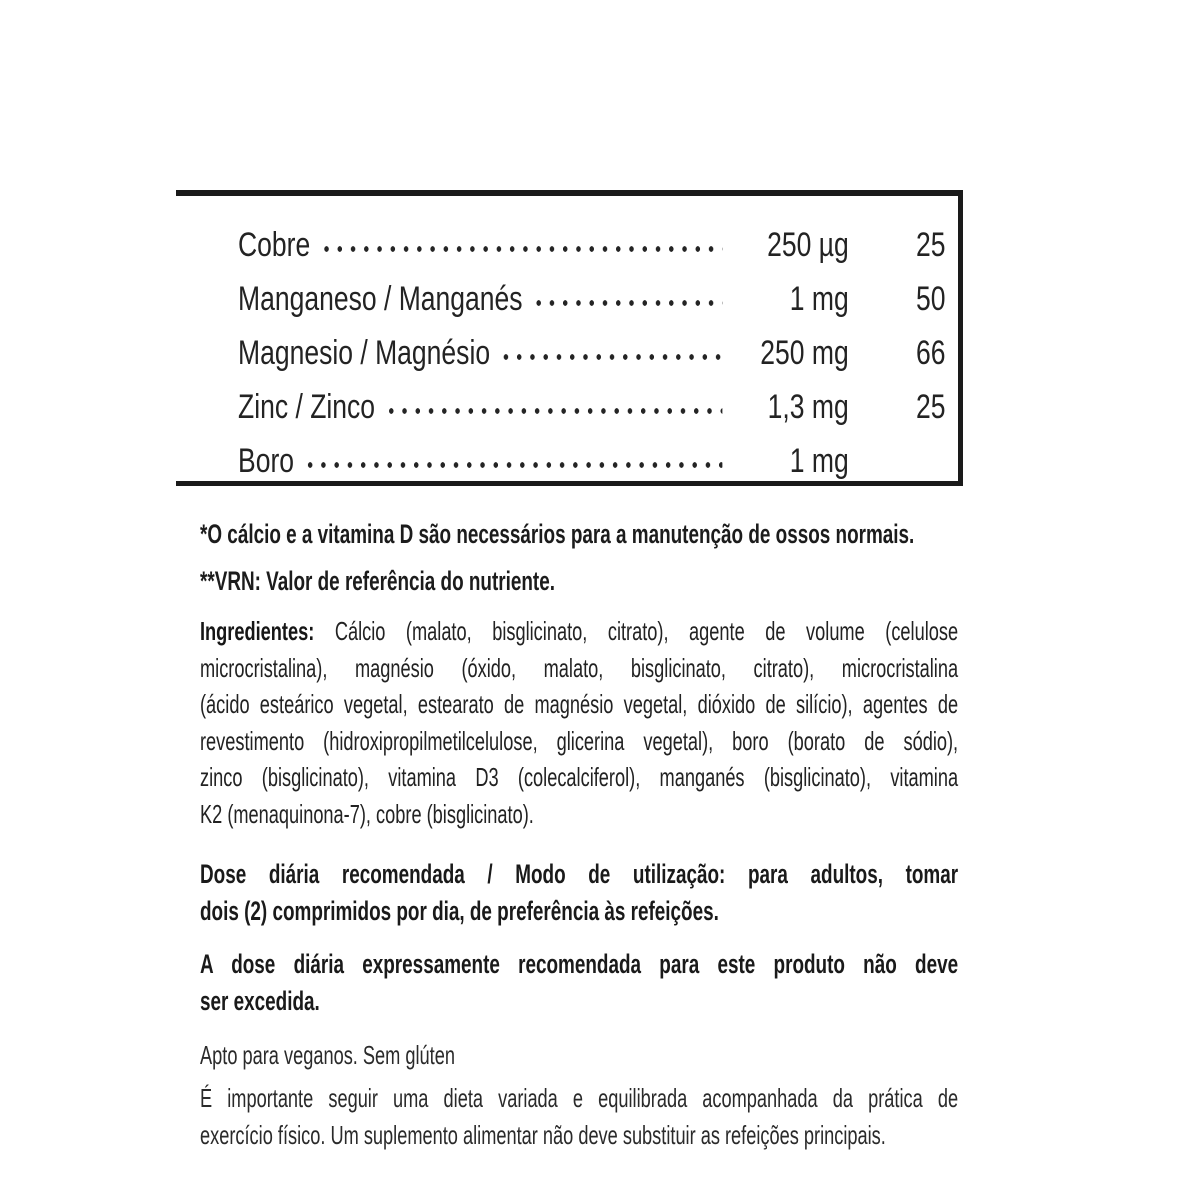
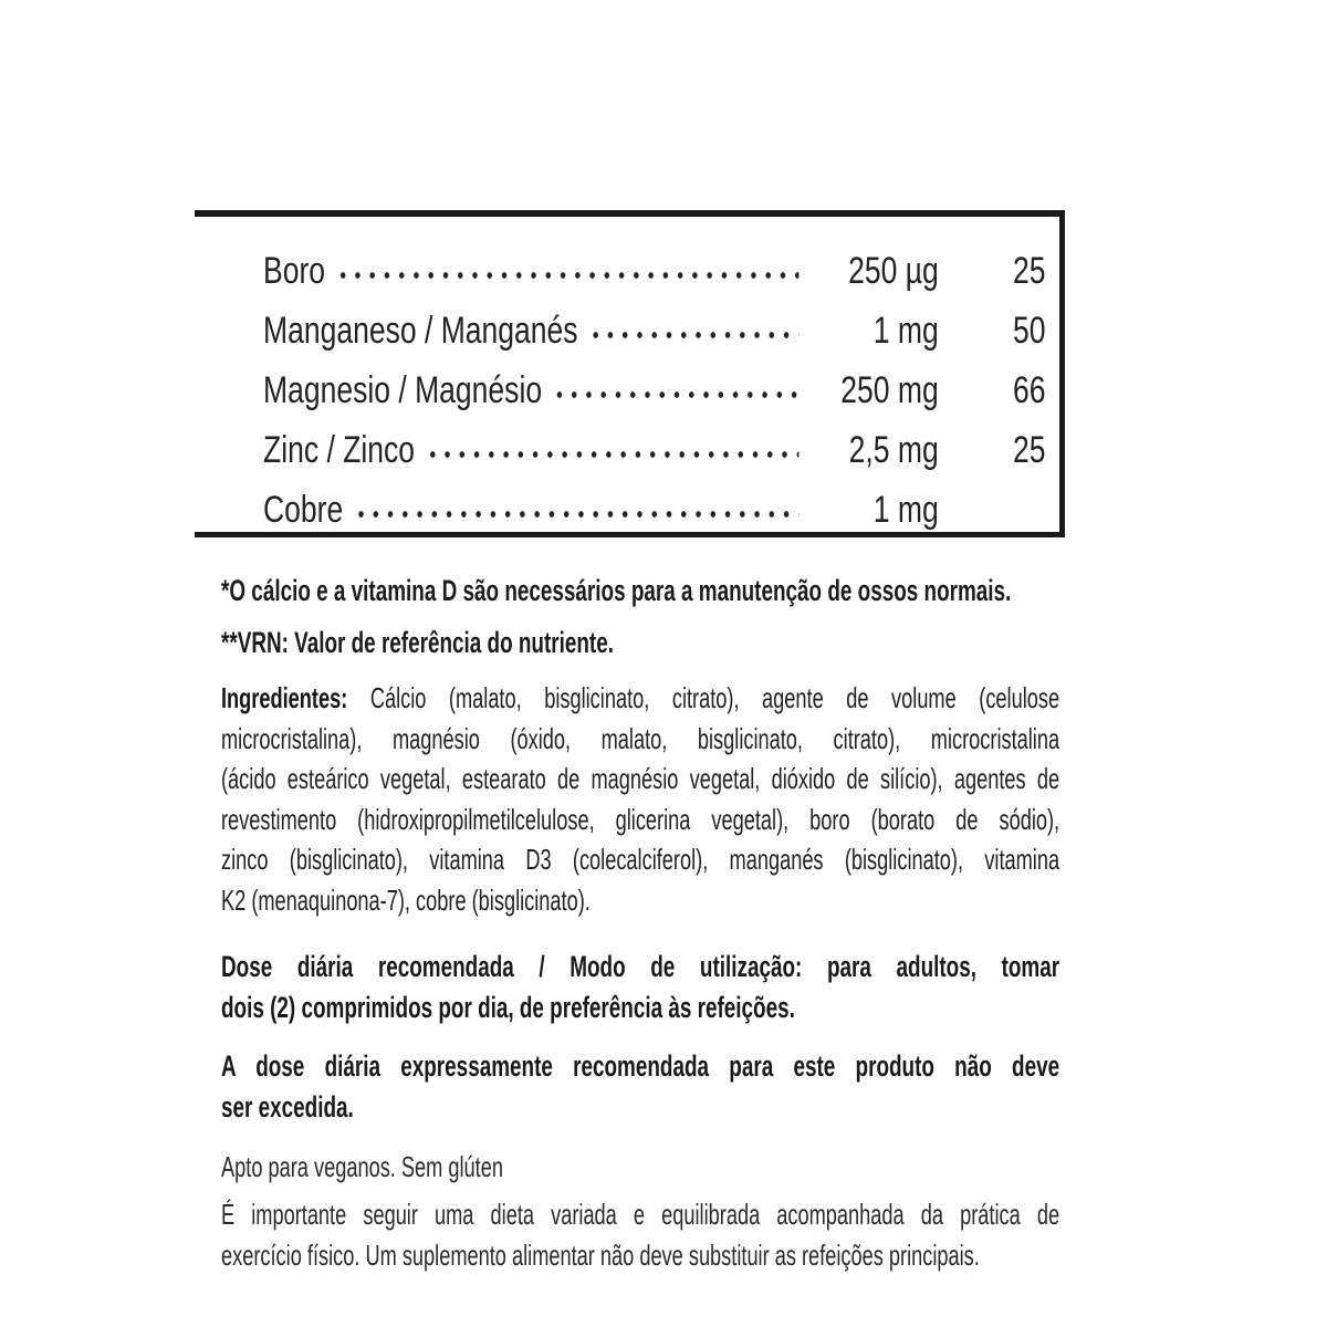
- Cobre
+ Boro
  250 µg
  25
  Manganeso / Manganés
  1 mg
  50
  Magnesio / Magnésio
  250 mg
  66
  Zinc / Zinco
- 1,3 mg
+ 2,5 mg
  25
- Boro
+ Cobre
  1 mg
  *O cálcio e a vitamina D são necessários para a manutenção de ossos normais.
  **VRN: Valor de referência do nutriente.
  Ingredientes: Cálcio (malato, bisglicinato, citrato), agente de volume (celulose
  microcristalina), magnésio (óxido, malato, bisglicinato, citrato), microcristalina
  (ácido esteárico vegetal, estearato de magnésio vegetal, dióxido de silício), agentes de
  revestimento (hidroxipropilmetilcelulose, glicerina vegetal), boro (borato de sódio),
  zinco (bisglicinato), vitamina D3 (colecalciferol), manganés (bisglicinato), vitamina
  K2 (menaquinona-7), cobre (bisglicinato).
  Dose diária recomendada / Modo de utilização: para adultos, tomar
  dois (2) comprimidos por dia, de preferência às refeições.
  A dose diária expressamente recomendada para este produto não deve
  ser excedida.
  Apto para veganos. Sem glúten
  É importante seguir uma dieta variada e equilibrada acompanhada da prática de
  exercício físico. Um suplemento alimentar não deve substituir as refeições principais.
